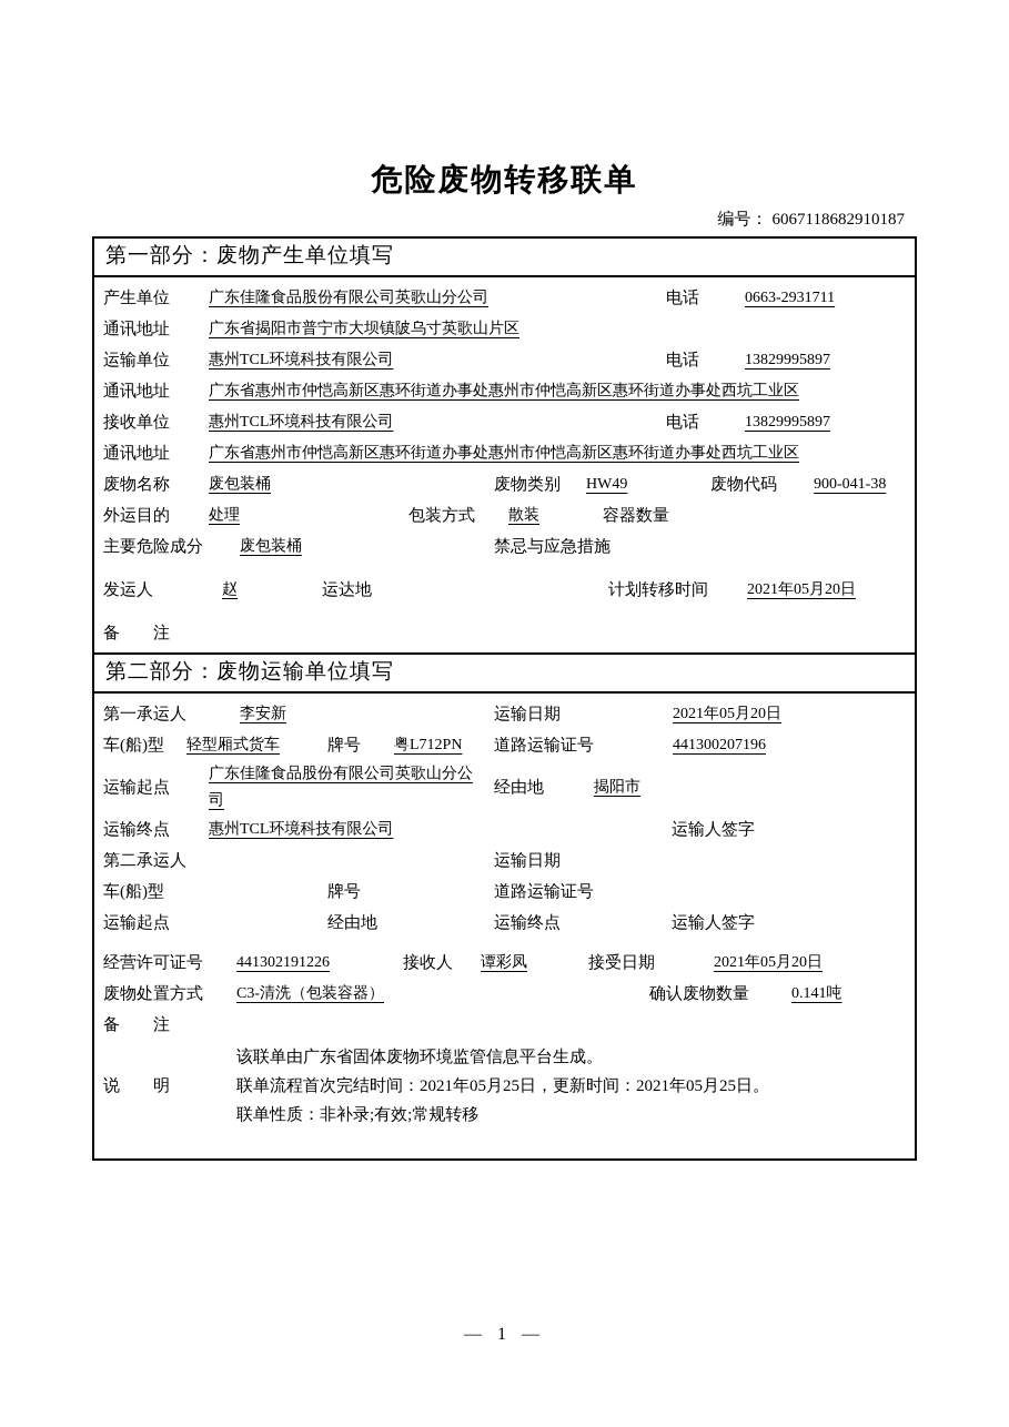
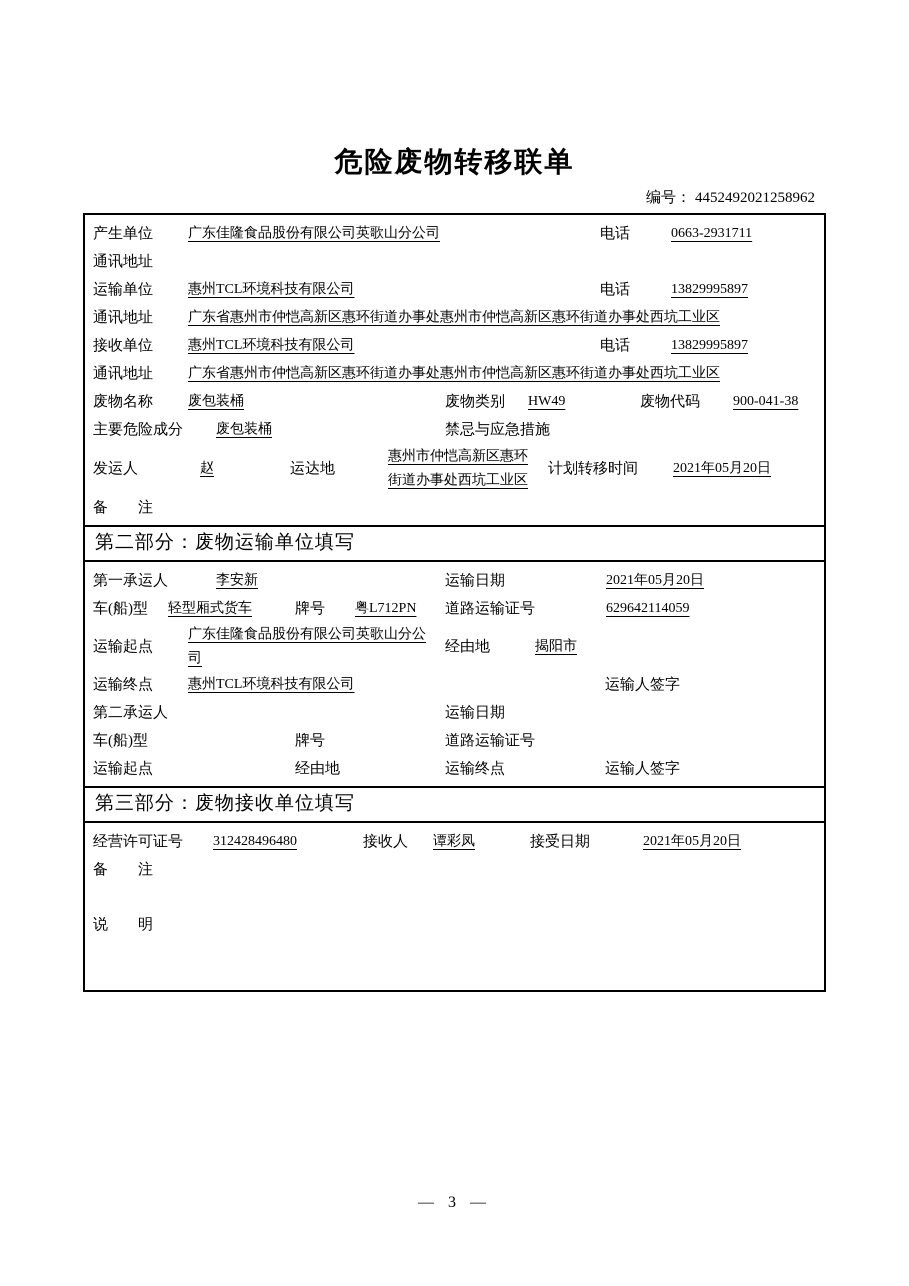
  危险废物转移联单
- 编号： 6067118682910187
+ 编号： 4452492021258962
- 第一部分：废物产生单位填写
  产生单位
  广东佳隆食品股份有限公司英歌山分公司
  电话
  0663-2931711
  通讯地址
- 广东省揭阳市普宁市大坝镇陂乌寸英歌山片区
  运输单位
  惠州TCL环境科技有限公司
  电话
  13829995897
  通讯地址
  广东省惠州市仲恺高新区惠环街道办事处惠州市仲恺高新区惠环街道办事处西坑工业区
  接收单位
  惠州TCL环境科技有限公司
  电话
  13829995897
  通讯地址
  广东省惠州市仲恺高新区惠环街道办事处惠州市仲恺高新区惠环街道办事处西坑工业区
  废物名称
  废包装桶
  废物类别
  HW49
  废物代码
  900-041-38
- 外运目的
- 处理
- 包装方式
- 散装
- 容器数量
  主要危险成分
  废包装桶
  禁忌与应急措施
  发运人
  赵
  运达地
+ 惠州市仲恺高新区惠环街道办事处西坑工业区
  计划转移时间
  2021年05月20日
  备 注
  第二部分：废物运输单位填写
  第一承运人
  李安新
  运输日期
  2021年05月20日
  车(船)型
  轻型厢式货车
  牌号
  粤L712PN
  道路运输证号
- 441300207196
+ 629642114059
  运输起点
  广东佳隆食品股份有限公司英歌山分公司
  经由地
  揭阳市
  运输终点
  惠州TCL环境科技有限公司
  运输人签字
  第二承运人
  运输日期
  车(船)型
  牌号
  道路运输证号
  运输起点
  经由地
  运输终点
  运输人签字
+ 第三部分：废物接收单位填写
  经营许可证号
- 441302191226
+ 312428496480
  接收人
  谭彩凤
  接受日期
  2021年05月20日
- 废物处置方式
- C3-清洗（包装容器）
- 确认废物数量
- 0.141吨
  备 注
  说 明
- 该联单由广东省固体废物环境监管信息平台生成。
- 联单流程首次完结时间：2021年05月25日，更新时间：2021年05月25日。
- 联单性质：非补录;有效;常规转移
- — 1 —
+ — 3 —
